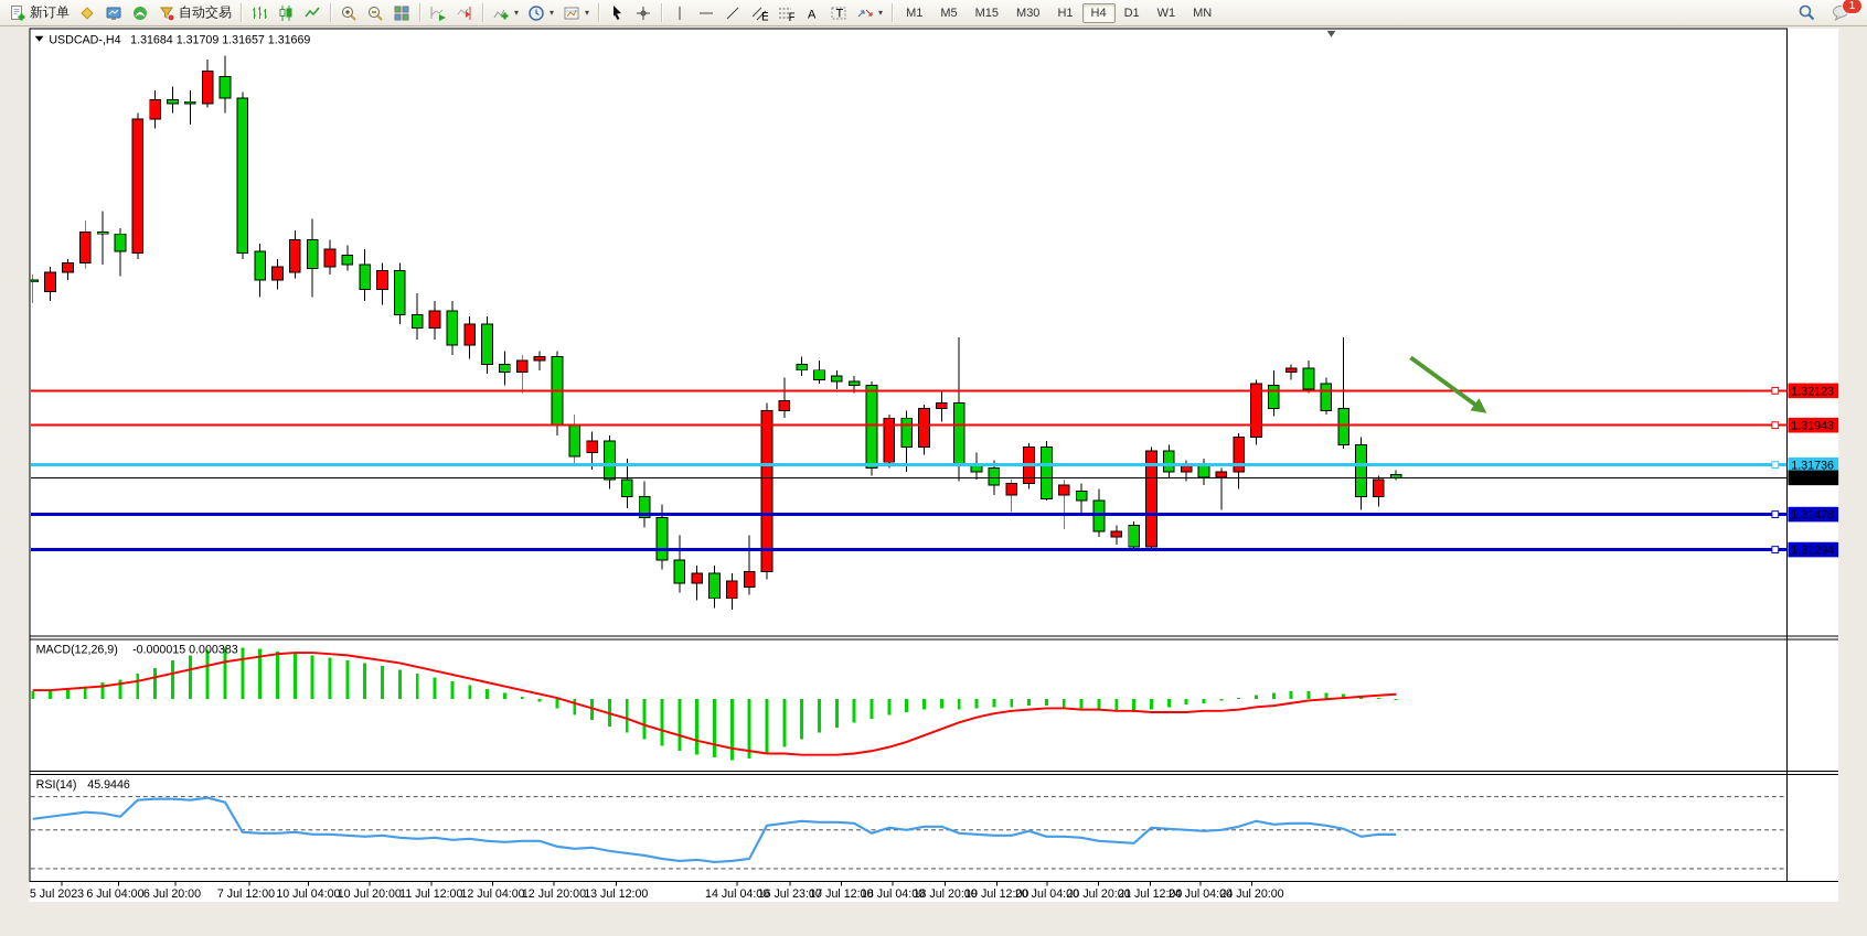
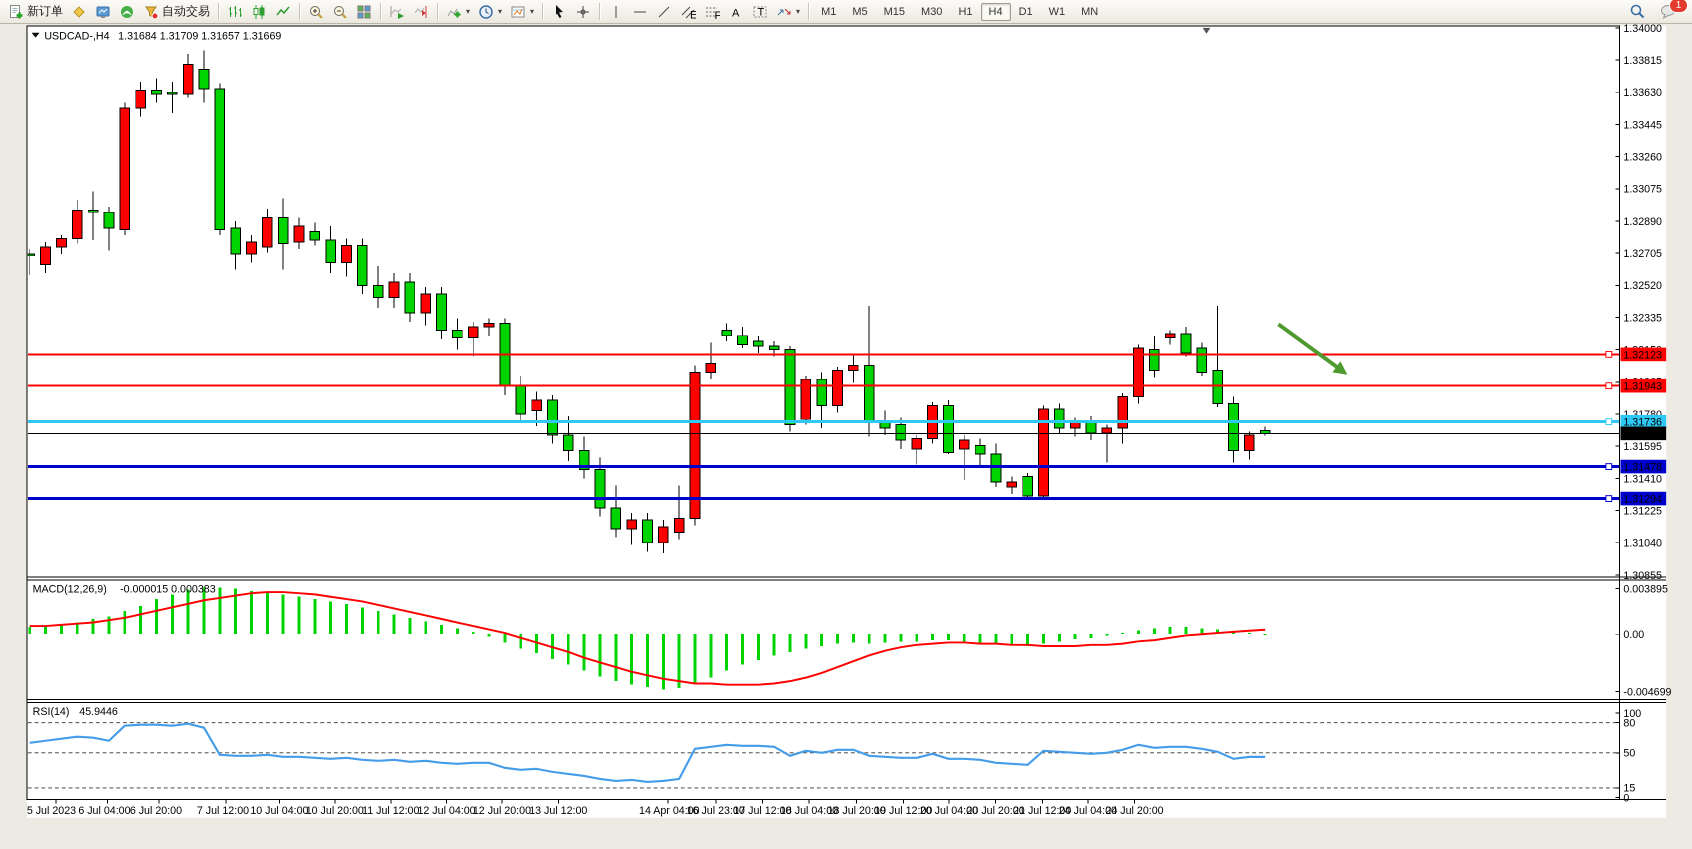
  新订单
  自动交易
  ▾
  ▾
  ▾
  E
  F
  A
  T
  ▾
  M1
  M5
  M15
  M30
  H1
  H4
  D1
  W1
  MN
  1
+ 1.34000
+ 1.33815
+ 1.33630
+ 1.33445
+ 1.33260
+ 1.33075
+ 1.32890
+ 1.32705
+ 1.32520
+ 1.32335
+ 1.31595
+ 1.31410
+ 1.31225
+ 1.31040
+ 1.30855
+ 0.003895
+ 0.00
+ -0.004699
+ 100
+ 80
+ 50
+ 15
+ 0
  1.32123
  1.31943
  1.31736
  1.31478
  1.31294
  1.31669
  5 Jul 2023
  6 Jul 04:00
  6 Jul 20:00
  7 Jul 12:00
  10 Jul 04:00
  10 Jul 20:00
  11 Jul 12:00
  12 Jul 04:00
  12 Jul 20:00
  13 Jul 12:00
- 14 Jul 04:00
+ 14 Apr 04:00
  16 Jul 23:00
  17 Jul 12:00
  18 Jul 04:00
  18 Jul 20:00
  19 Jul 12:00
  20 Jul 04:00
  20 Jul 20:00
  21 Jul 12:00
  24 Jul 04:00
  24 Jul 20:00
  USDCAD-,H4
  1.31684 1.31709 1.31657 1.31669
  MACD(12,26,9)
  -0.000015 0.000383
  RSI(14)
  45.9446
